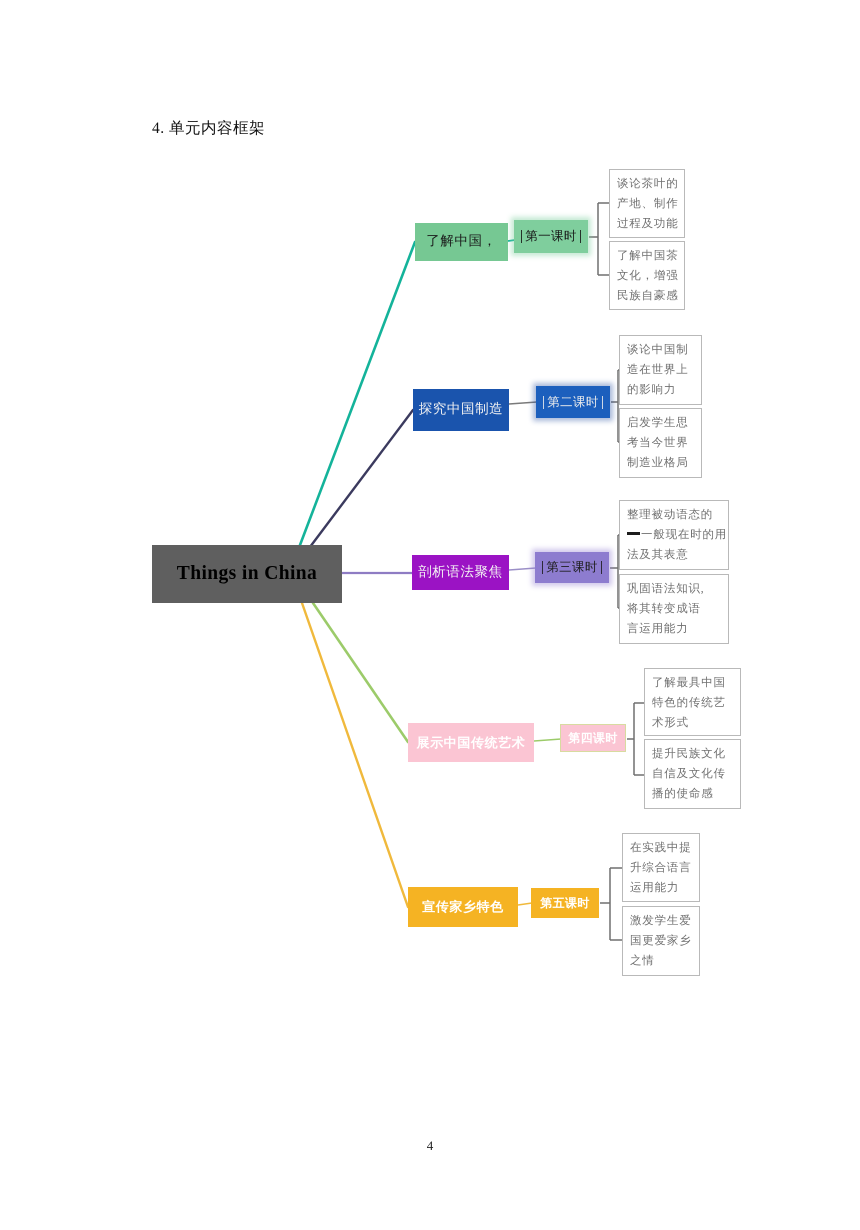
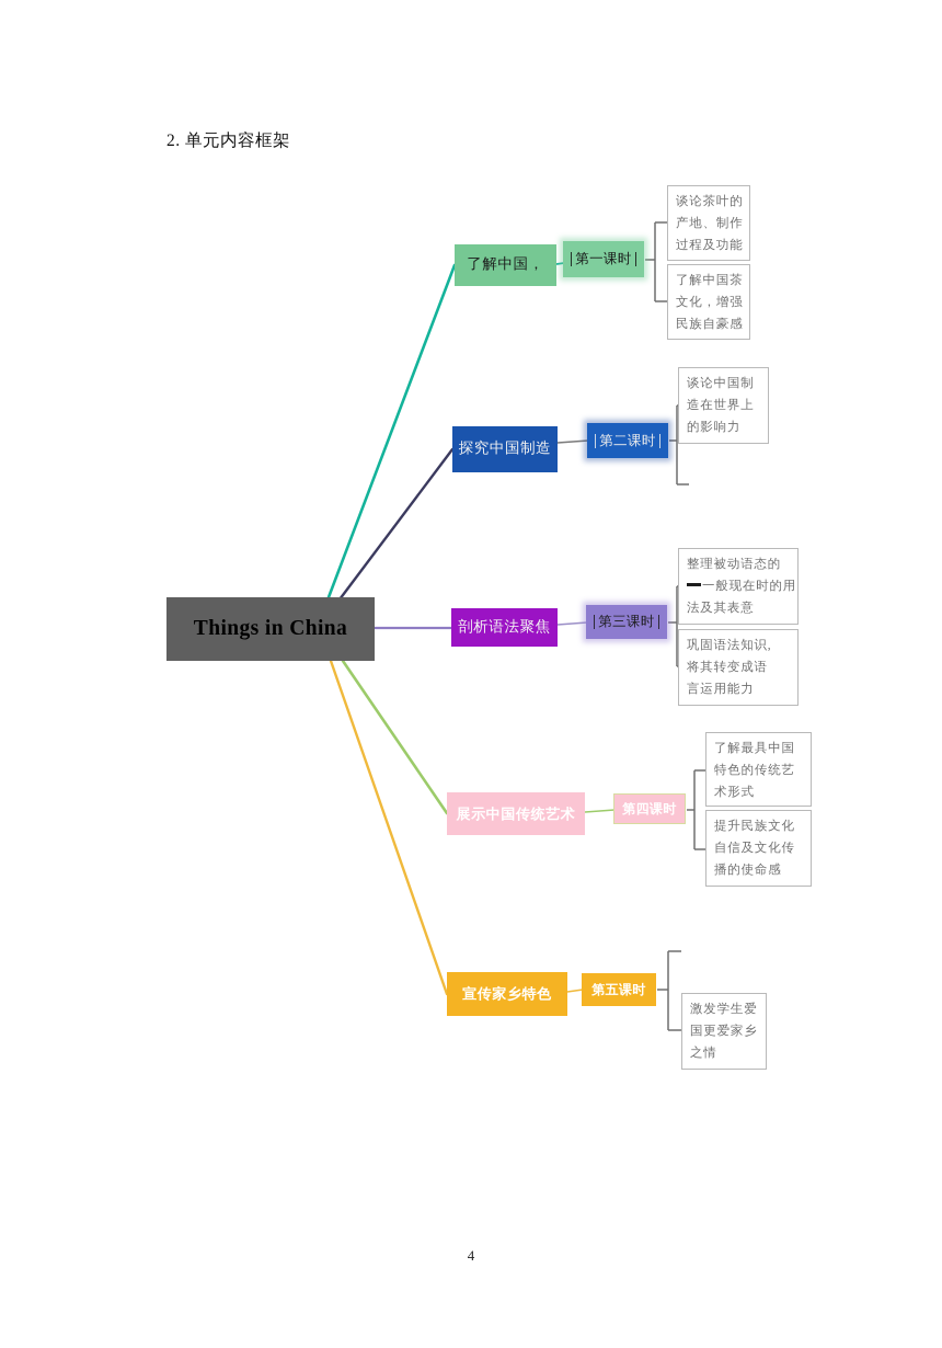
- 4. 单元内容框架
+ 2. 单元内容框架
  Things in China
  了解中国，
  第一课时
  谈论茶叶的
  产地、制作
  过程及功能
  了解中国茶
  文化，增强
  民族自豪感
  探究中国制造
  第二课时
  谈论中国制
  造在世界上
  的影响力
- 启发学生思
- 考当今世界
- 制造业格局
  剖析语法聚焦
  第三课时
  整理被动语态的
  一般现在时的用
  法及其表意
  巩固语法知识,
  将其转变成语
  言运用能力
  展示中国传统艺术
  第四课时
  了解最具中国
  特色的传统艺
  术形式
  提升民族文化
  自信及文化传
  播的使命感
  宣传家乡特色
  第五课时
- 在实践中提
- 升综合语言
- 运用能力
  激发学生爱
  国更爱家乡
  之情
  4
